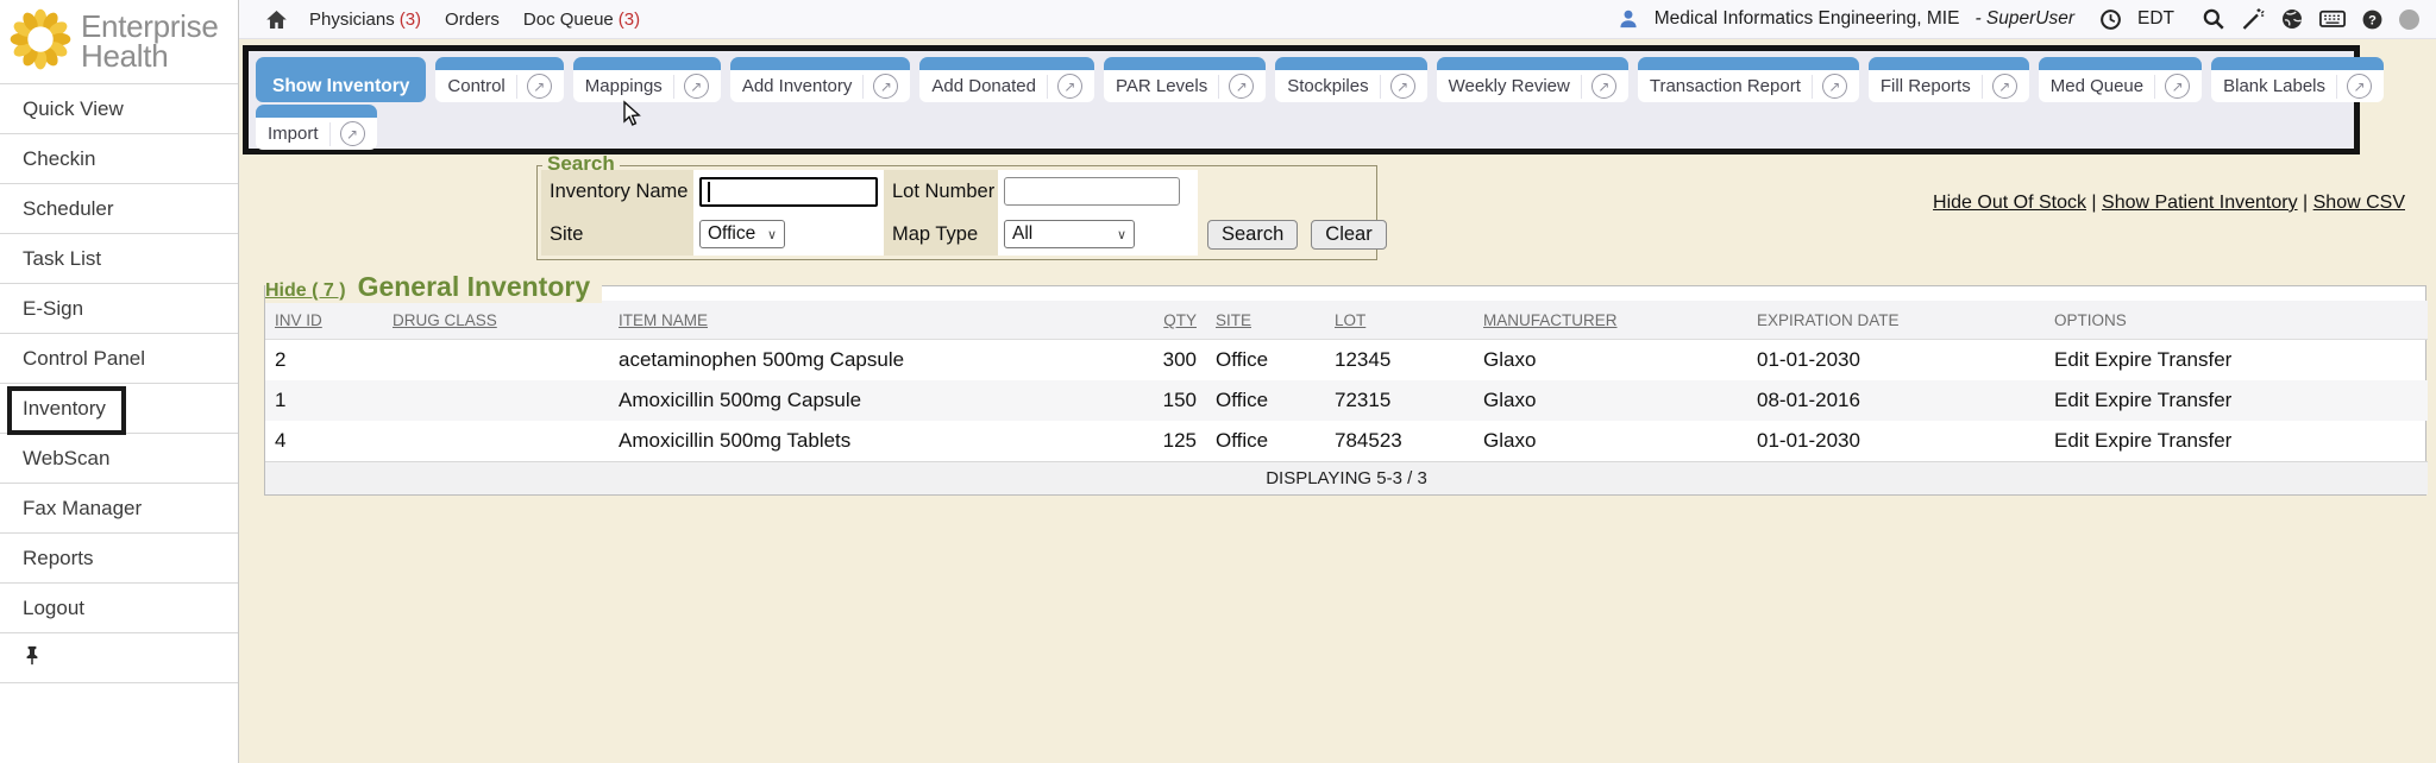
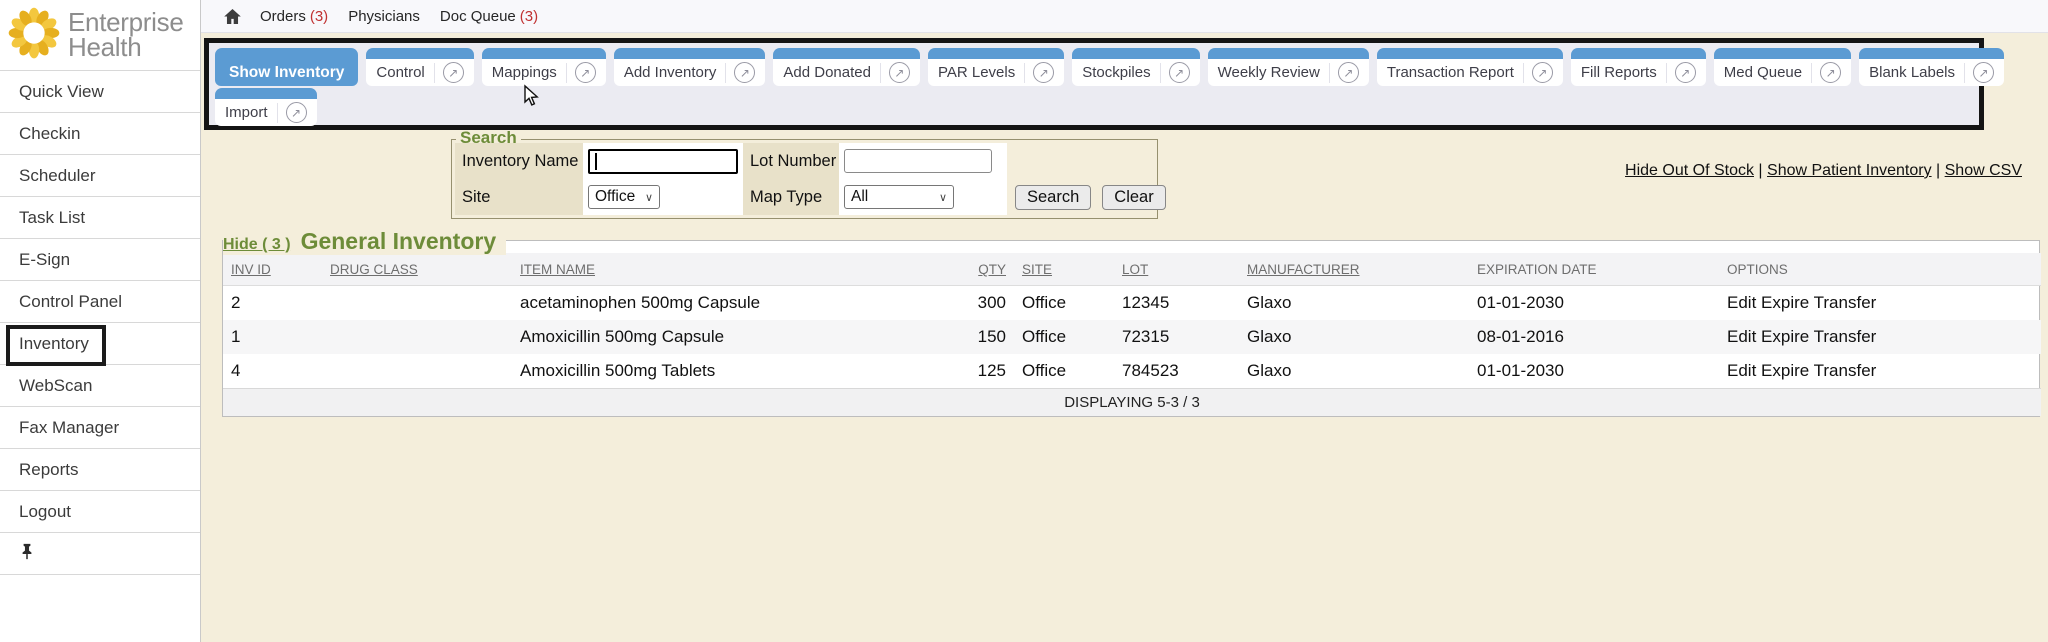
- Physicians
+ Orders
  (3)
- Orders
+ Physicians
  Doc Queue
  (3)
- Medical Informatics Engineering, MIE
- - SuperUser
- EDT
- ?
  Enterprise
  Health
  Quick View
  Checkin
  Scheduler
  Task List
  E-Sign
  Control Panel
  Inventory
  WebScan
  Fax Manager
  Reports
  Logout
  Show Inventory
  Control
  ↗
  Mappings
  ↗
  Add Inventory
  ↗
  Add Donated
  ↗
  PAR Levels
  ↗
  Stockpiles
  ↗
  Weekly Review
  ↗
  Transaction Report
  ↗
  Fill Reports
  ↗
  Med Queue
  ↗
  Blank Labels
  ↗
  Import
  ↗
  Search
  Inventory Name
  Lot Number
  Site
  Office
  ∨
  Map Type
  All
  ∨
  Search
  Clear
  Hide Out Of Stock | Show Patient Inventory | Show CSV
- Hide ( 7 )
+ Hide ( 3 )
  General Inventory
  INV ID	DRUG CLASS	ITEM NAME	QTY	SITE	LOT	MANUFACTURER	EXPIRATION DATE	OPTIONS
  2		acetaminophen 500mg Capsule	300	Office	12345	Glaxo	01-01-2030	Edit Expire Transfer
  1		Amoxicillin 500mg Capsule	150	Office	72315	Glaxo	08-01-2016	Edit Expire Transfer
  4		Amoxicillin 500mg Tablets	125	Office	784523	Glaxo	01-01-2030	Edit Expire Transfer
  DISPLAYING 5-3 / 3
